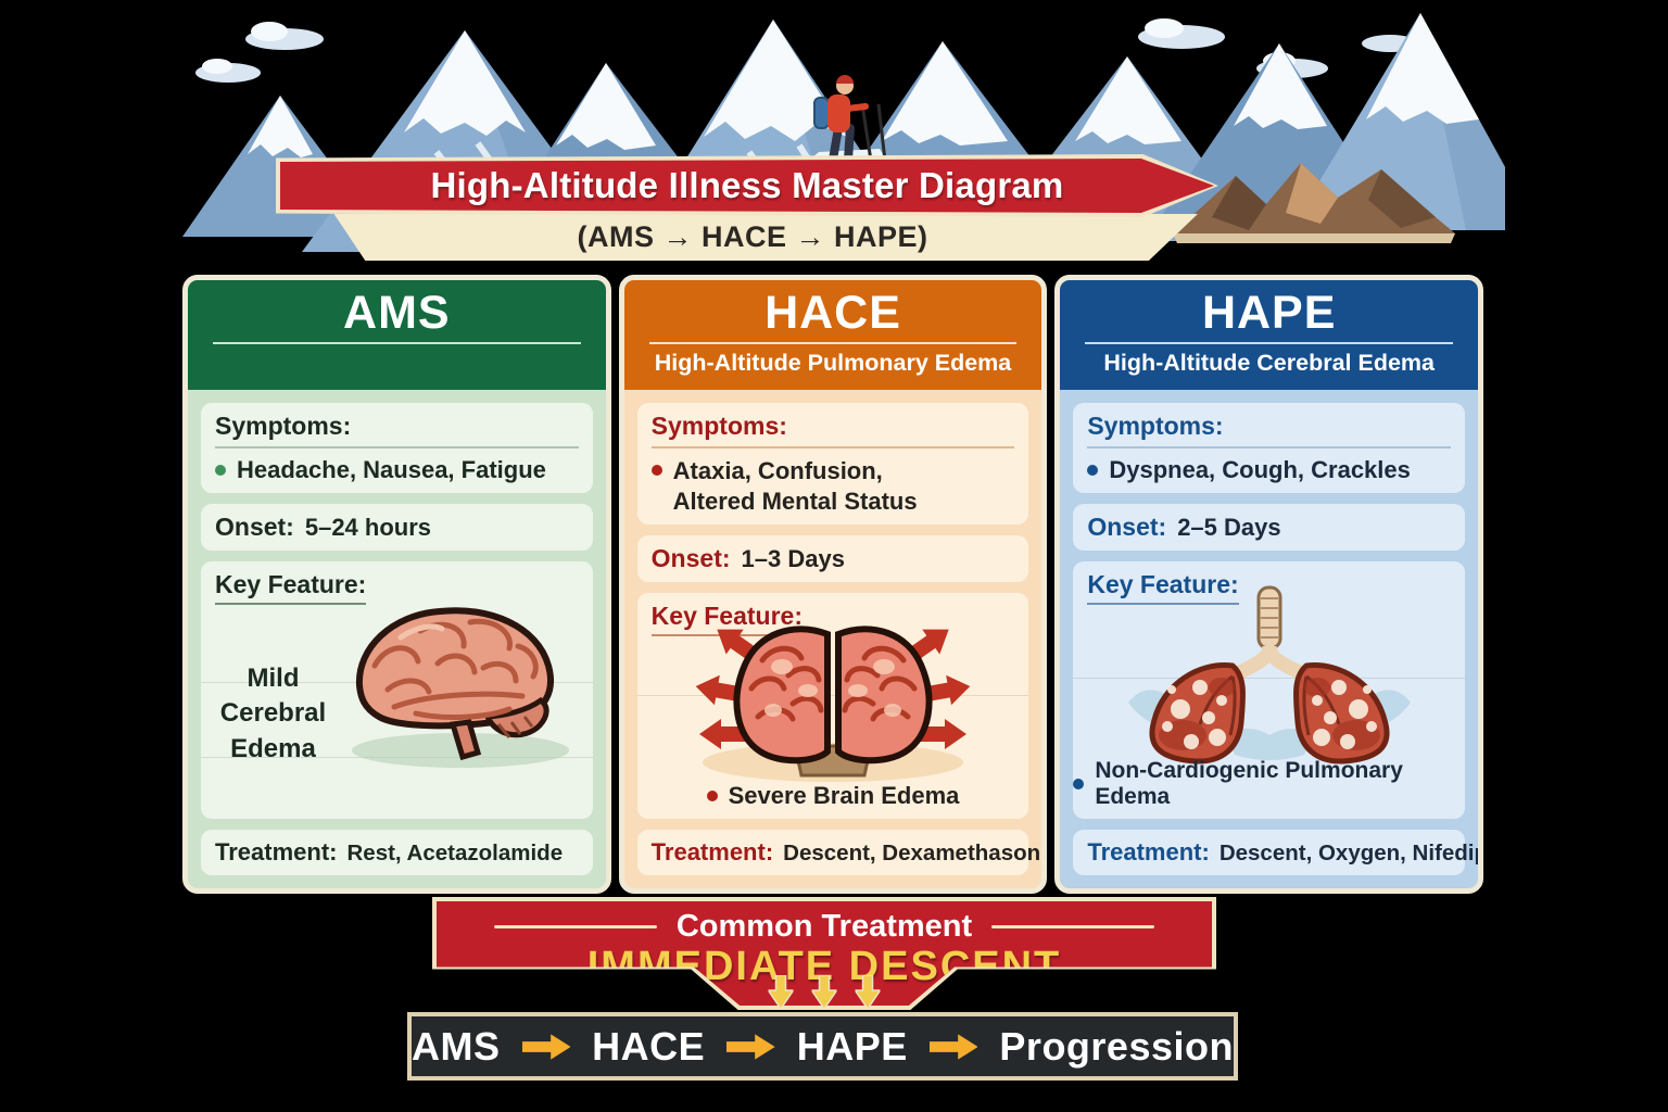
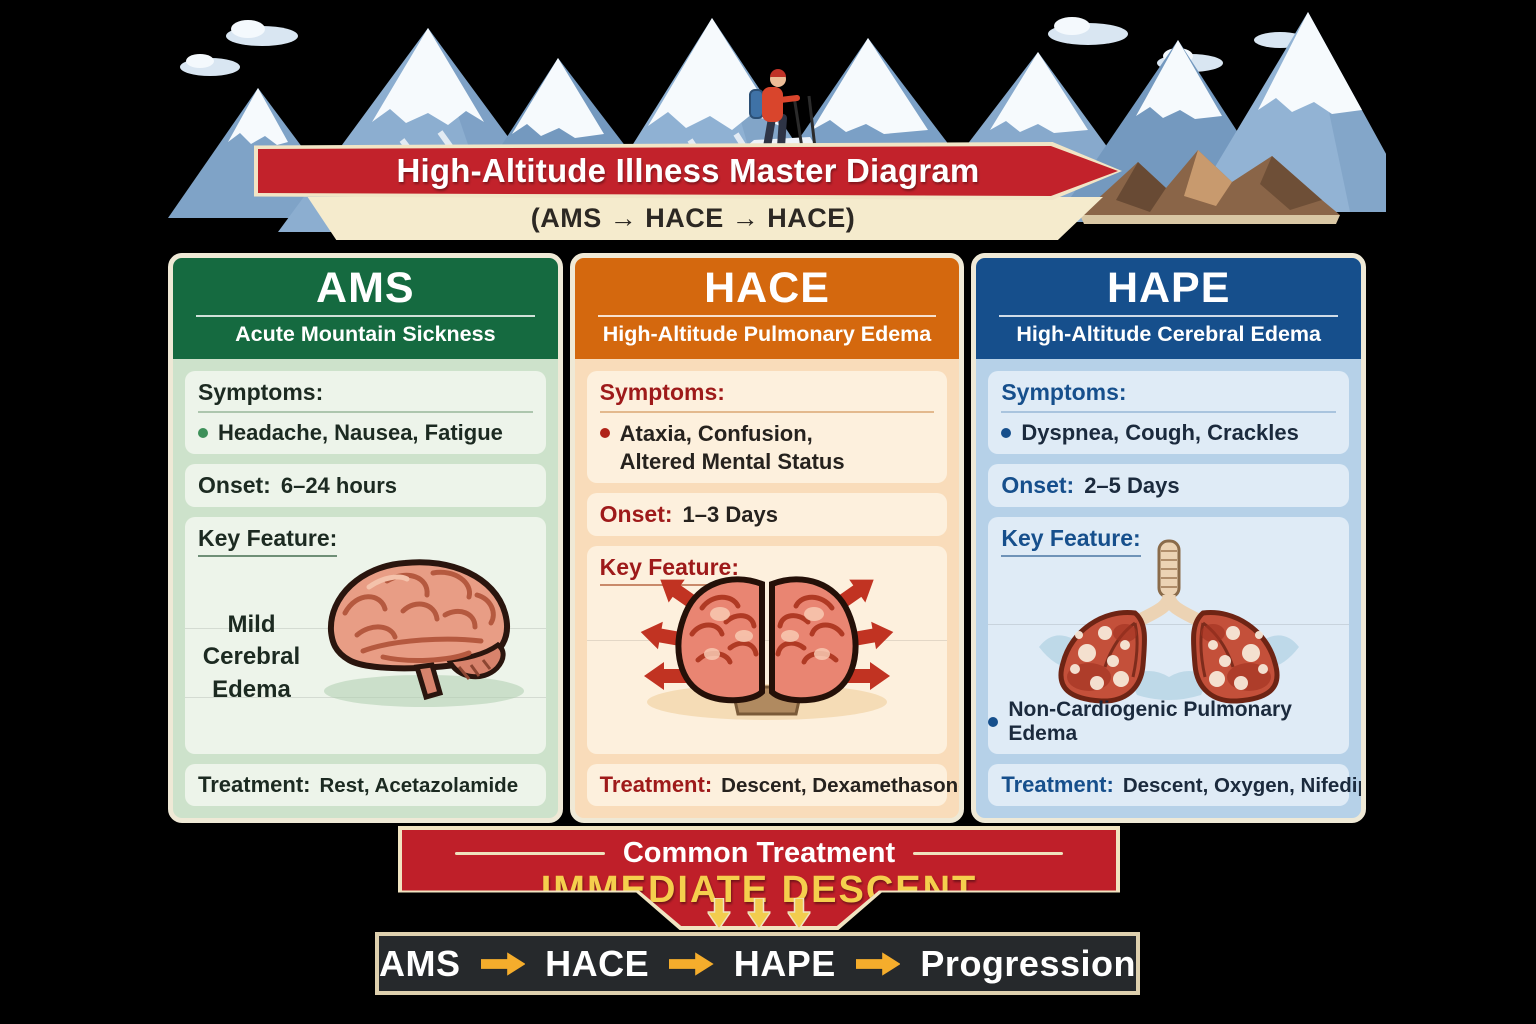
  High-Altitude Illness Master Diagram
- (AMS → HACE → HAPE)
+ (AMS → HACE → HACE)
  AMS
+ Acute Mountain Sickness
  Symptoms:
  Headache, Nausea, Fatigue
  Onset:
- 5–24 hours
+ 6–24 hours
  Key Feature:
  Mild
  Cerebral
  Edema
  Treatment:
  Rest, Acetazolamide
  HACE
  High-Altitude Pulmonary Edema
  Symptoms:
  Ataxia, Confusion,
  Altered Mental Status
  Onset:
  1–3 Days
  Key Feature:
- Severe Brain Edema
  Treatment:
  Descent, Dexamethason
  HAPE
  High-Altitude Cerebral Edema
  Symptoms:
  Dyspnea, Cough, Crackles
  Onset:
  2–5 Days
  Key Feature:
  Non-Cardiogenic Pulmonary Edema
  Treatment:
  Descent, Oxygen, Nifedi
  Common Treatment
  IMMEDIATE DESCENT
  AMS
  HACE
  HAPE
  Progression
